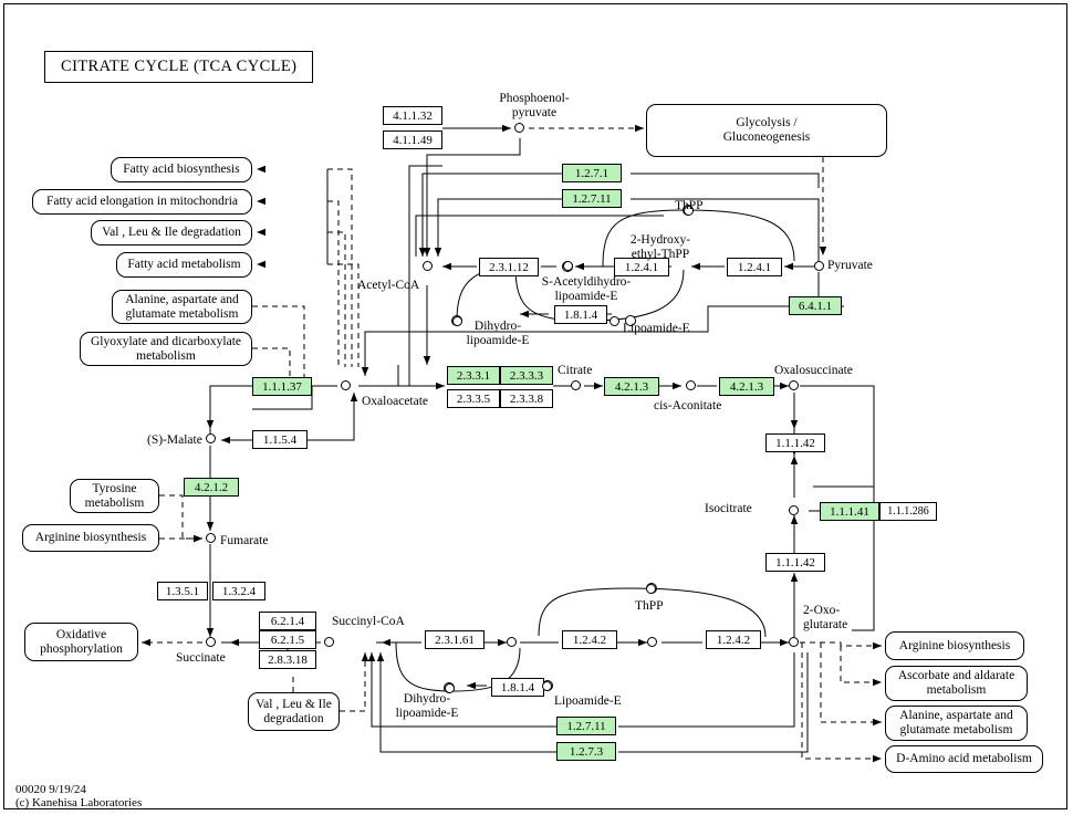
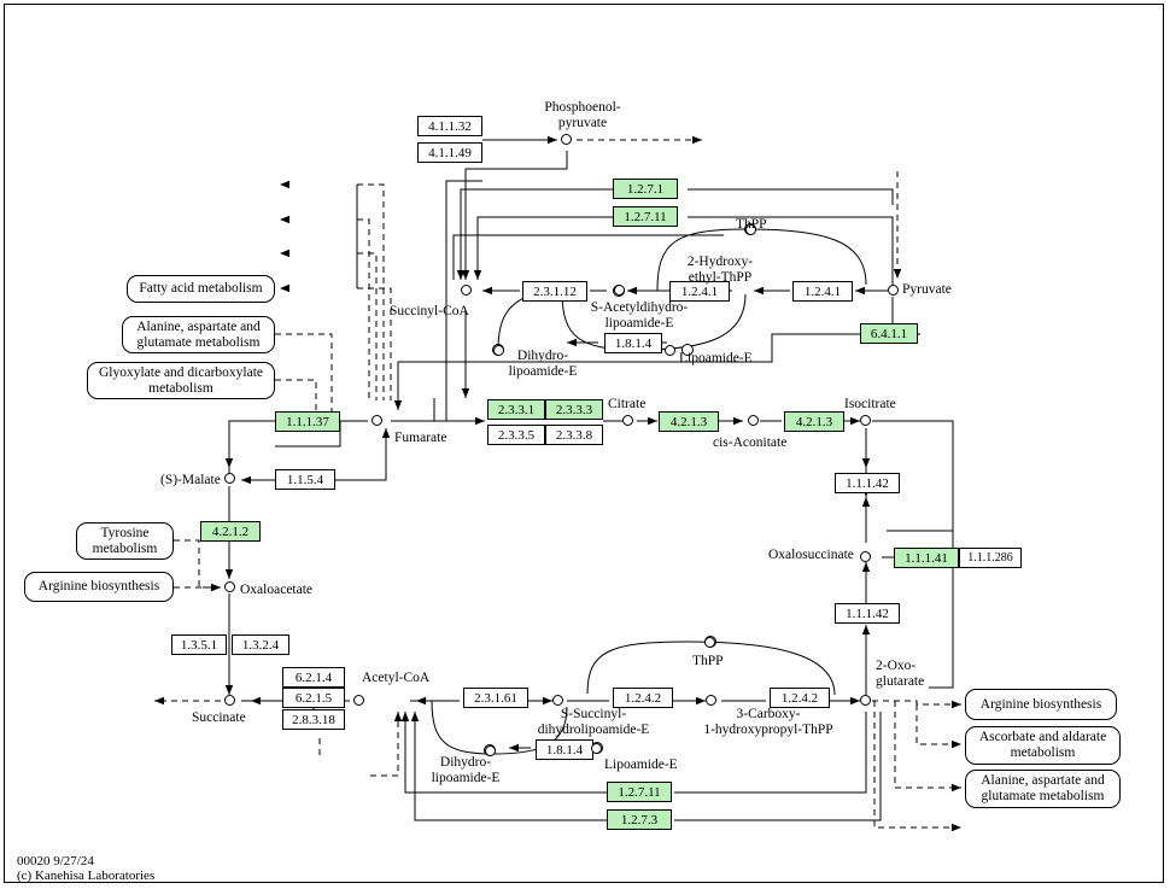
- CITRATE CYCLE (TCA CYCLE)
- Glycolysis /
- Gluconeogenesis
- Fatty acid biosynthesis
- Fatty acid elongation in mitochondria
- Val , Leu & Ile degradation
  Fatty acid metabolism
  Alanine, aspartate and
  glutamate metabolism
  Glyoxylate and dicarboxylate
  metabolism
  Tyrosine
  metabolism
  Arginine biosynthesis
- Oxidative
- phosphorylation
- Val , Leu & Ile
- degradation
  Arginine biosynthesis
  Ascorbate and aldarate
  metabolism
  Alanine, aspartate and
  glutamate metabolism
- D-Amino acid metabolism
  4.1.1.32
  4.1.1.49
  1.2.7.1
  1.2.7.11
  2.3.1.12
  1.2.4.1
  1.2.4.1
  1.8.1.4
  6.4.1.1
  1.1.1.37
  2.3.3.1
  2.3.3.3
  2.3.3.5
  2.3.3.8
  4.2.1.3
  4.2.1.3
  1.1.5.4
  1.1.1.42
  4.2.1.2
  1.1.1.41
  1.1.1.286
  1.1.1.42
  1.3.5.1
  1.3.2.4
  6.2.1.4
  6.2.1.5
  2.8.3.18
  2.3.1.61
  1.2.4.2
  1.2.4.2
  1.8.1.4
  1.2.7.11
  1.2.7.3
  Phosphoenol-
  pyruvate
  ThPP
  2-Hydroxy-
  ethyl-ThPP
  Pyruvate
- Acetyl-CoA
+ Succinyl-CoA
  S-Acetyldihydro-
  lipoamide-E
  Dihydro-
  lipoamide-E
  Lipoamide-E
  Citrate
- Oxalosuccinate
+ Isocitrate
  cis-Aconitate
- Oxaloacetate
+ Fumarate
  (S)-Malate
- Isocitrate
+ Oxalosuccinate
- Fumarate
+ Oxaloacetate
  ThPP
  2-Oxo-
  glutarate
- Succinyl-CoA
+ Acetyl-CoA
  Succinate
+ S-Succinyl-
+ dihydrolipoamide-E
+ 3-Carboxy-
+ 1-hydroxypropyl-ThPP
  Dihydro-
  lipoamide-E
  Lipoamide-E
- 00020 9/19/24
+ 00020 9/27/24
  (c) Kanehisa Laboratories
